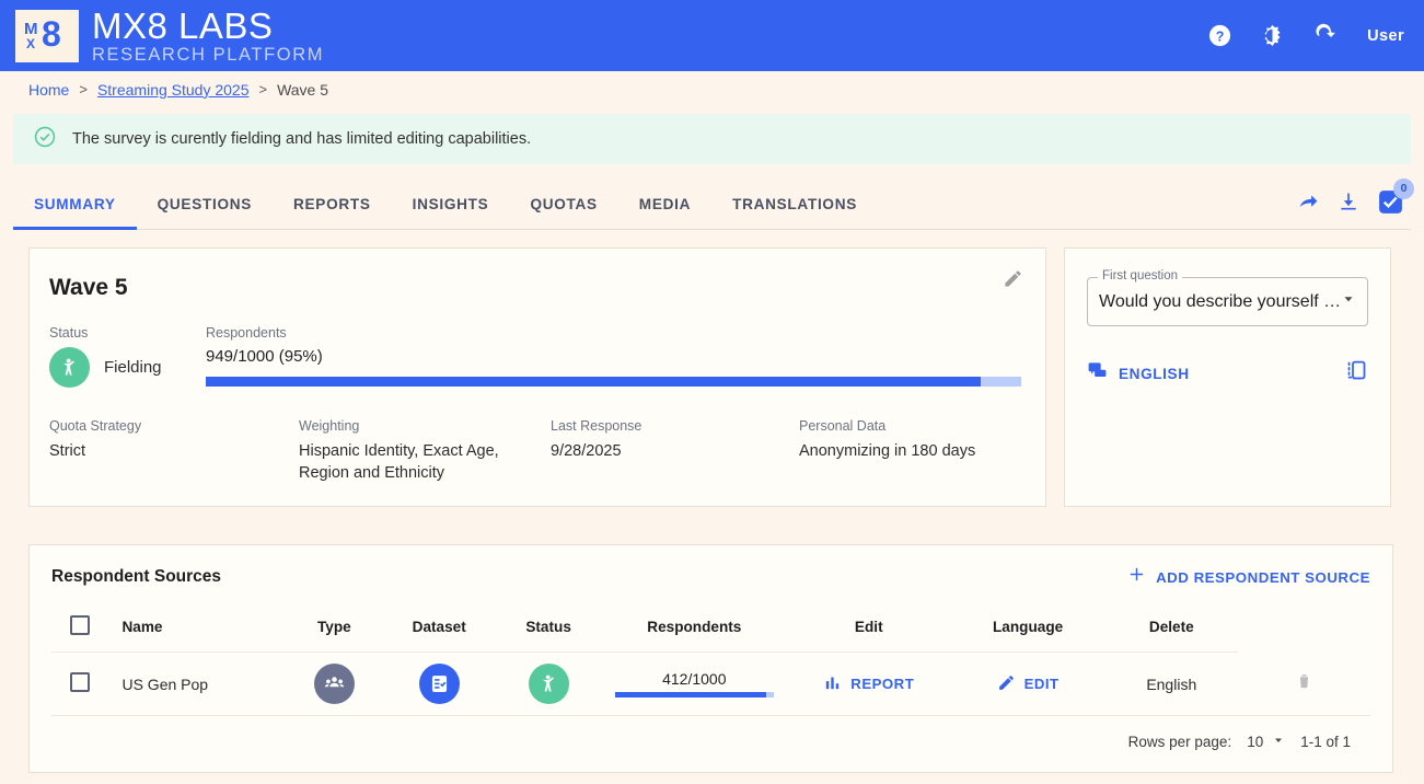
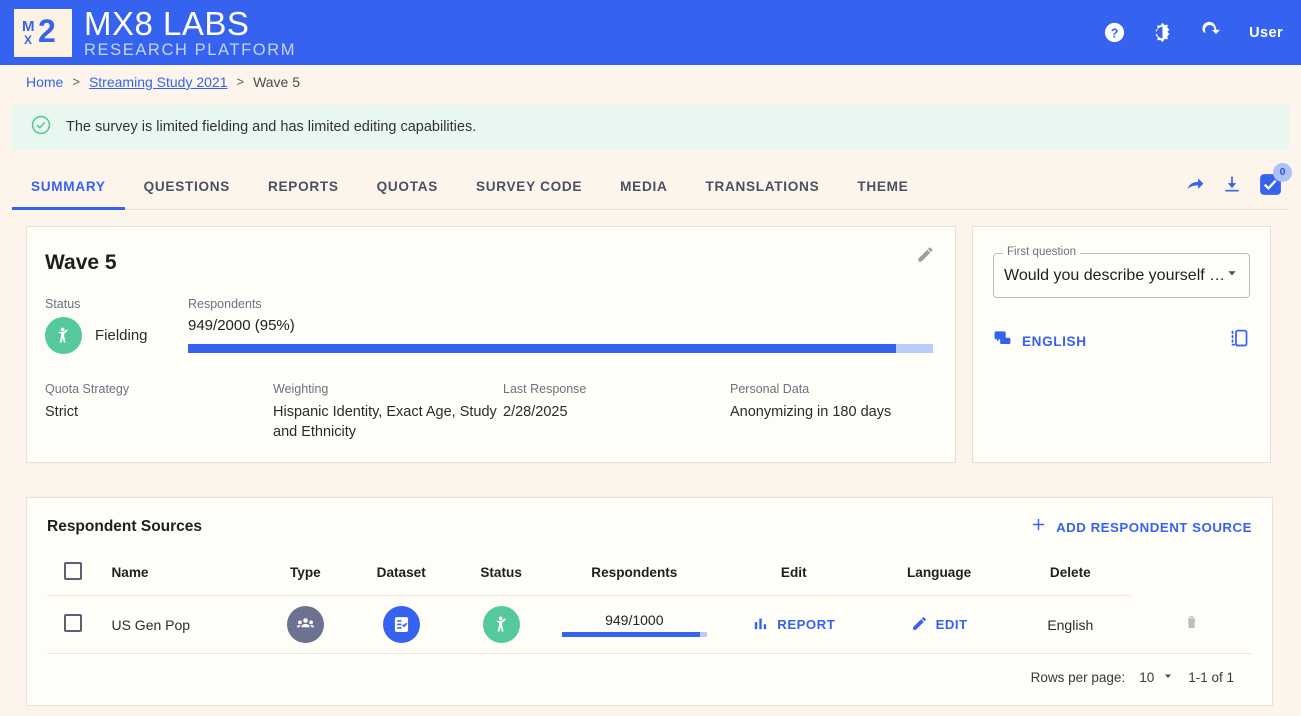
  M
  X
- 8
+ 2
  MX8 LABS
  RESEARCH PLATFORM
  ?
  User
  Home
  >
- Streaming Study 2025
+ Streaming Study 2021
  >
  Wave 5
- The survey is curently fielding and has limited editing capabilities.
+ The survey is limited fielding and has limited editing capabilities.
  SUMMARY
  QUESTIONS
  REPORTS
- INSIGHTS
  QUOTAS
+ SURVEY CODE
  MEDIA
  TRANSLATIONS
+ THEME
  0
  Wave 5
  Status
  Fielding
  Respondents
- 949/1000 (95%)
+ 949/2000 (95%)
  Quota Strategy
  Strict
  Weighting
- Hispanic Identity, Exact Age, Region and Ethnicity
+ Hispanic Identity, Exact Age, Study and Ethnicity
  Last Response
- 9/28/2025
+ 2/28/2025
  Personal Data
  Anonymizing in 180 days
  First question
  Would you describe yourself …
  ENGLISH
  Respondent Sources
  ADD RESPONDENT SOURCE
  	Name	Type	Dataset	Status	Respondents	Edit	Language	Delete
- 	US Gen Pop				412/1000	REPORT	EDIT	English
+ 	US Gen Pop				949/1000	REPORT	EDIT	English
  Rows per page:
  10
  1-1 of 1
